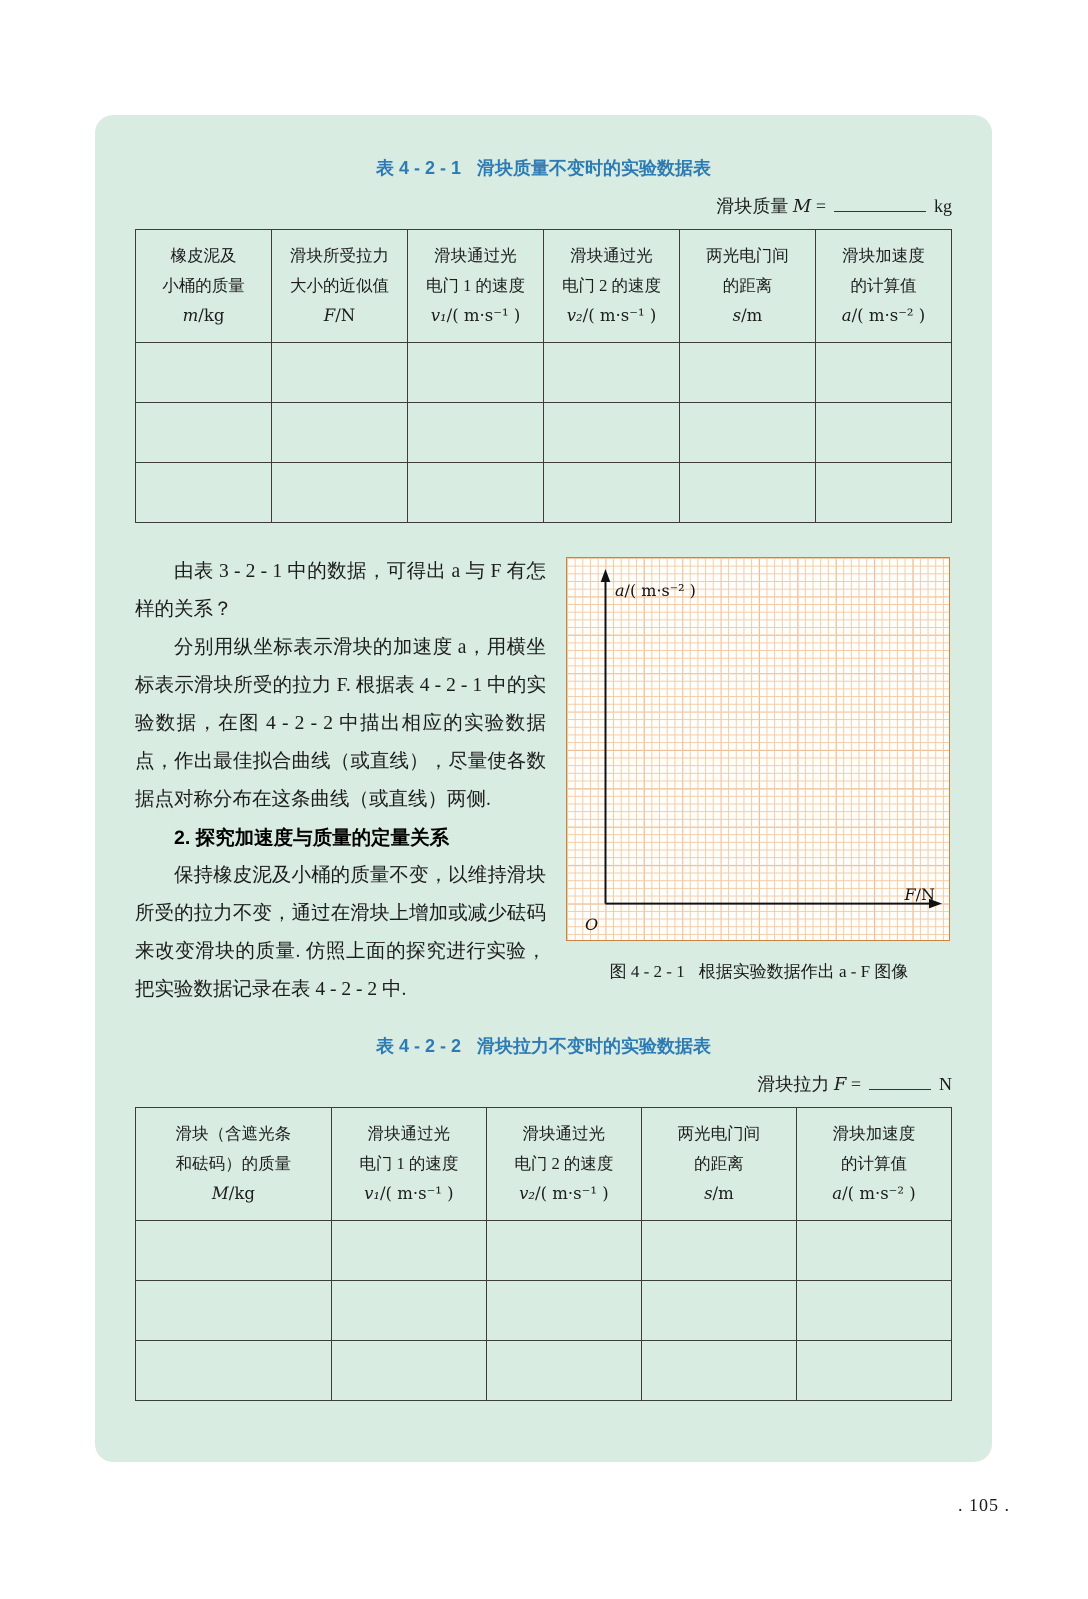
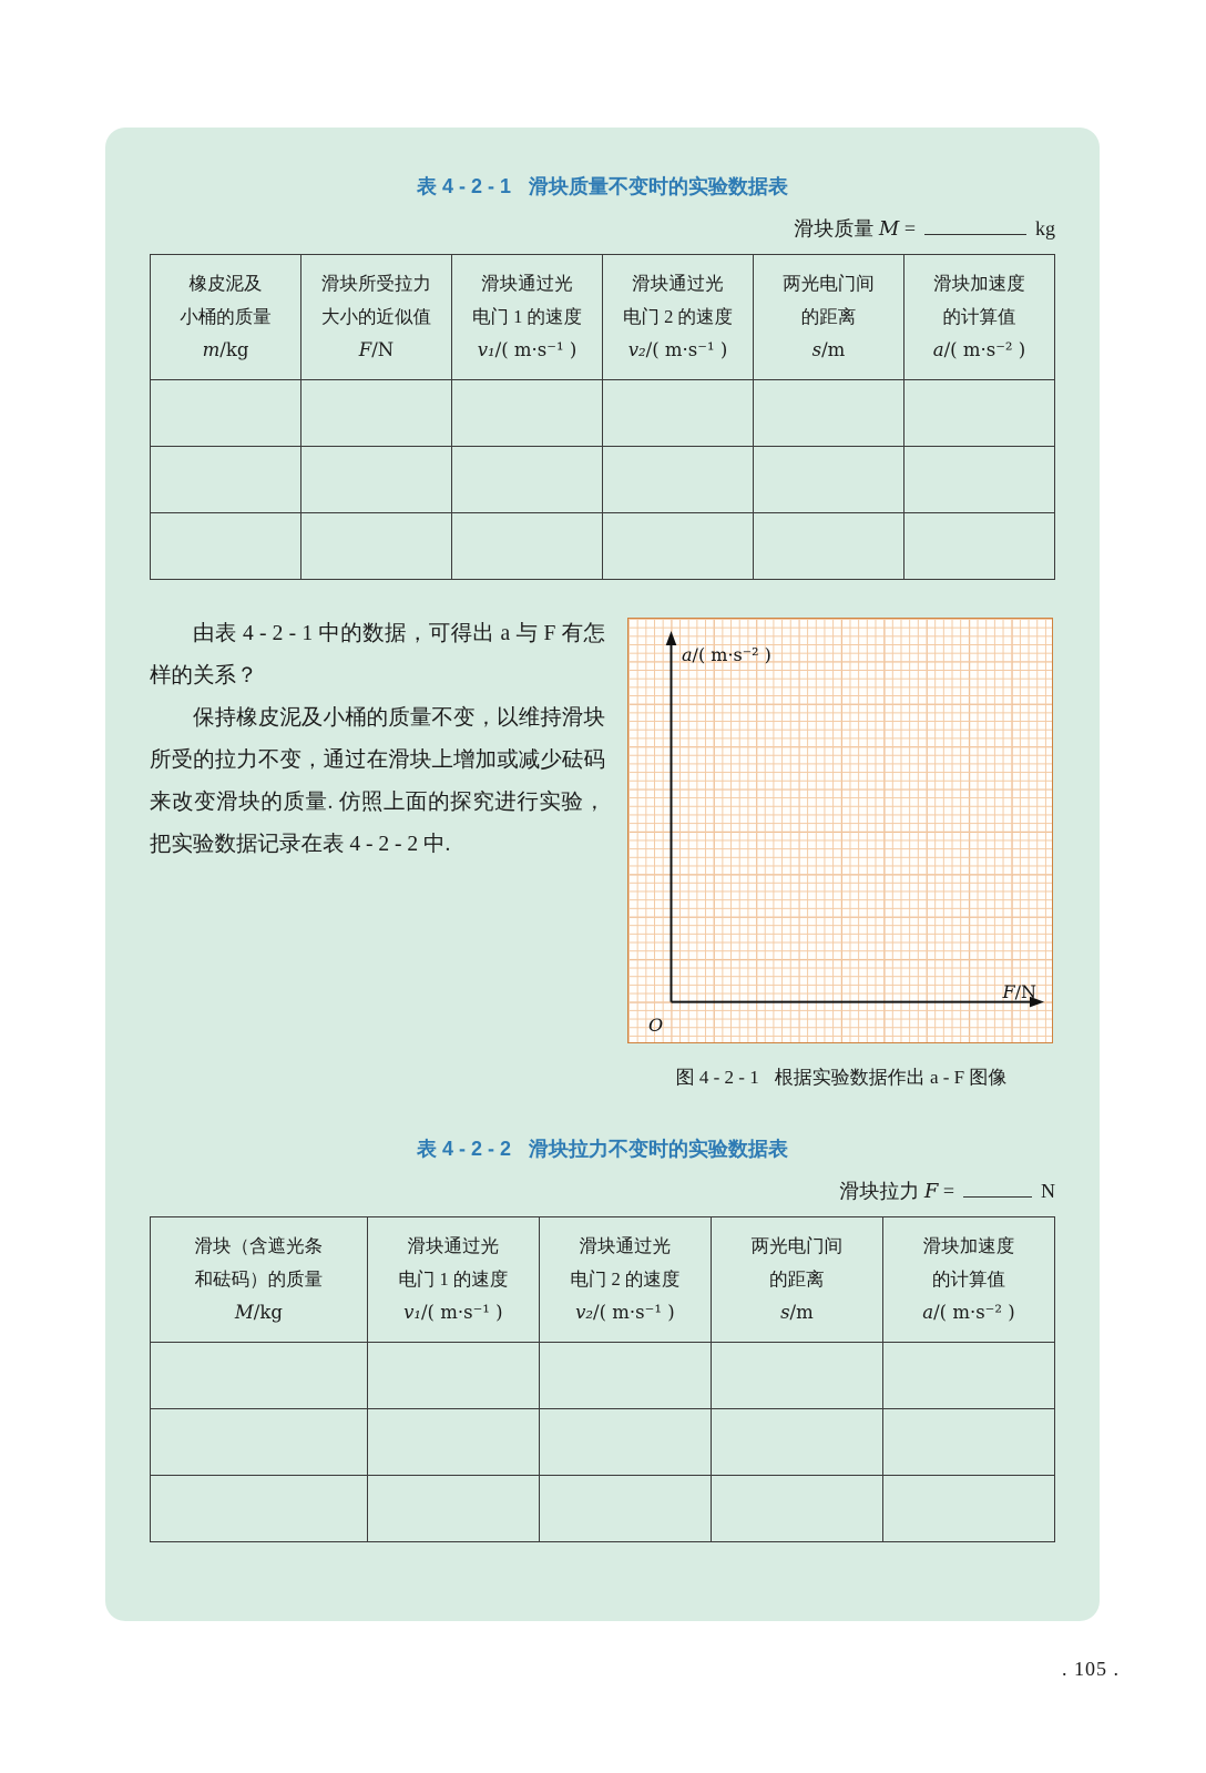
  表 4 - 2 - 1 滑块质量不变时的实验数据表
  滑块质量 M = kg
  橡皮泥及 小桶的质量 m/kg	滑块所受拉力 大小的近似值 F/N	滑块通过光 电门 1 的速度 v₁/( m·s⁻¹ )	滑块通过光 电门 2 的速度 v₂/( m·s⁻¹ )	两光电门间 的距离 s/m	滑块加速度 的计算值 a/( m·s⁻² )
  a/( m·s⁻² )
  F/N
  O
  图 4 - 2 - 1 根据实验数据作出 a - F 图像
- 由表 3 - 2 - 1 中的数据，可得出 a 与 F 有怎样的关系？
+ 由表 4 - 2 - 1 中的数据，可得出 a 与 F 有怎样的关系？
- 分别用纵坐标表示滑块的加速度 a，用横坐标表示滑块所受的拉力 F. 根据表 4 - 2 - 1 中的实验数据，在图 4 - 2 - 2 中描出相应的实验数据点，作出最佳拟合曲线（或直线），尽量使各数据点对称分布在这条曲线（或直线）两侧.
- 2. 探究加速度与质量的定量关系
  保持橡皮泥及小桶的质量不变，以维持滑块所受的拉力不变，通过在滑块上增加或减少砝码来改变滑块的质量. 仿照上面的探究进行实验，把实验数据记录在表 4 - 2 - 2 中.
  表 4 - 2 - 2 滑块拉力不变时的实验数据表
  滑块拉力 F = N
  滑块（含遮光条 和砝码）的质量 M/kg	滑块通过光 电门 1 的速度 v₁/( m·s⁻¹ )	滑块通过光 电门 2 的速度 v₂/( m·s⁻¹ )	两光电门间 的距离 s/m	滑块加速度 的计算值 a/( m·s⁻² )
  . 105 .
